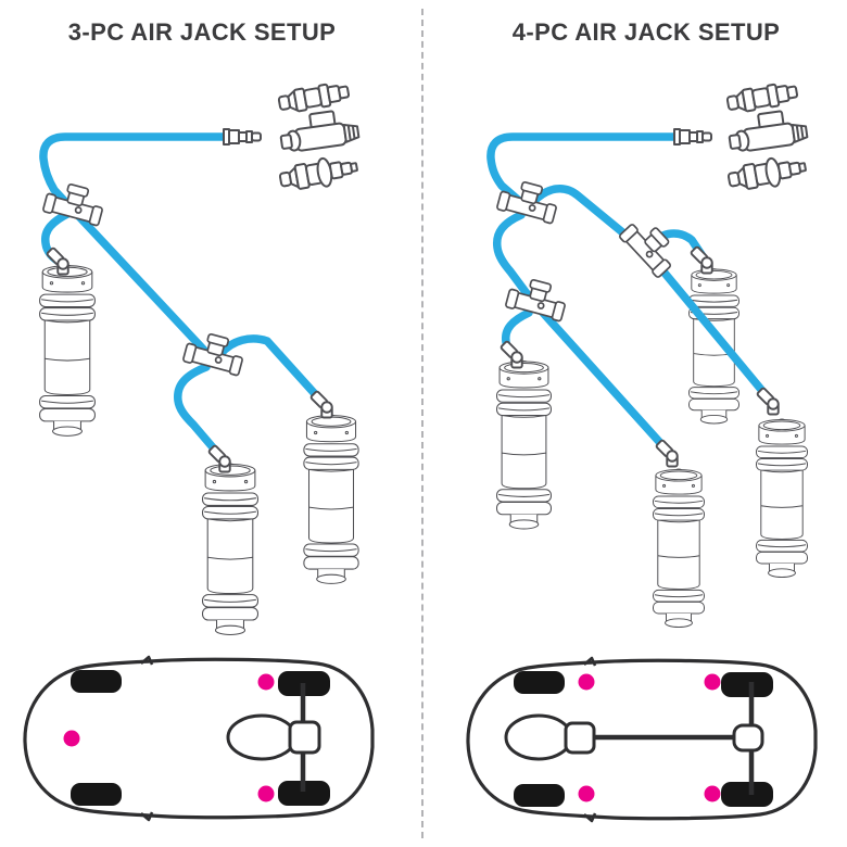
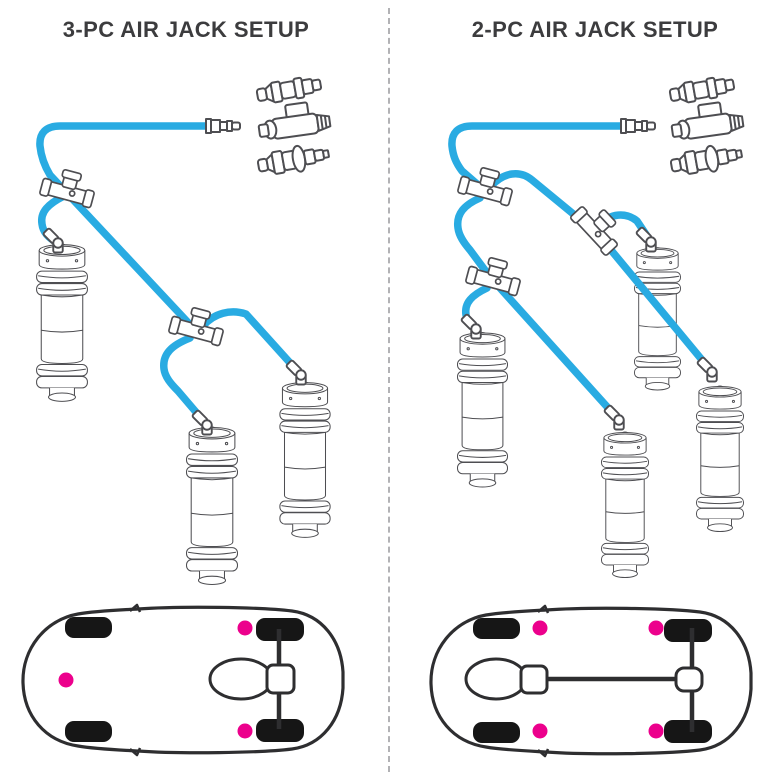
  3-PC AIR JACK SETUP
- 4-PC AIR JACK SETUP
+ 2-PC AIR JACK SETUP
